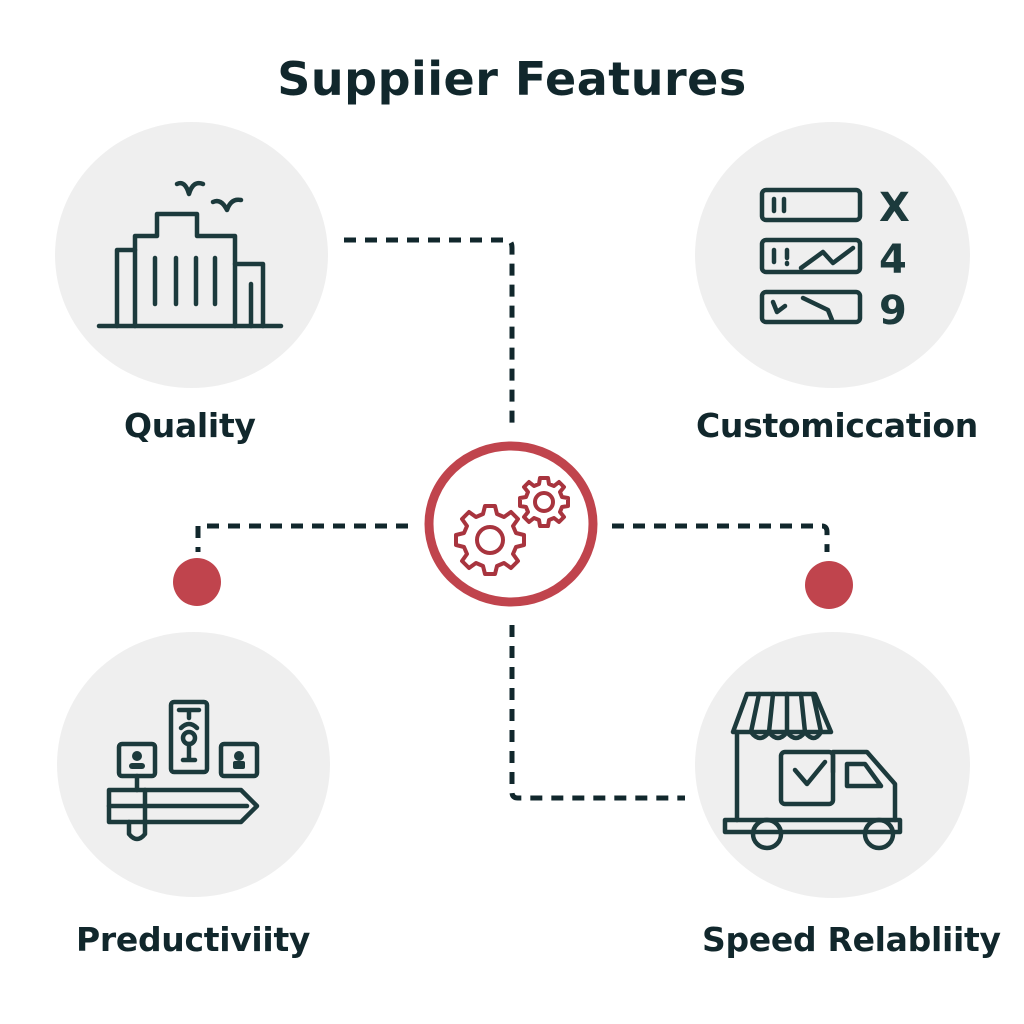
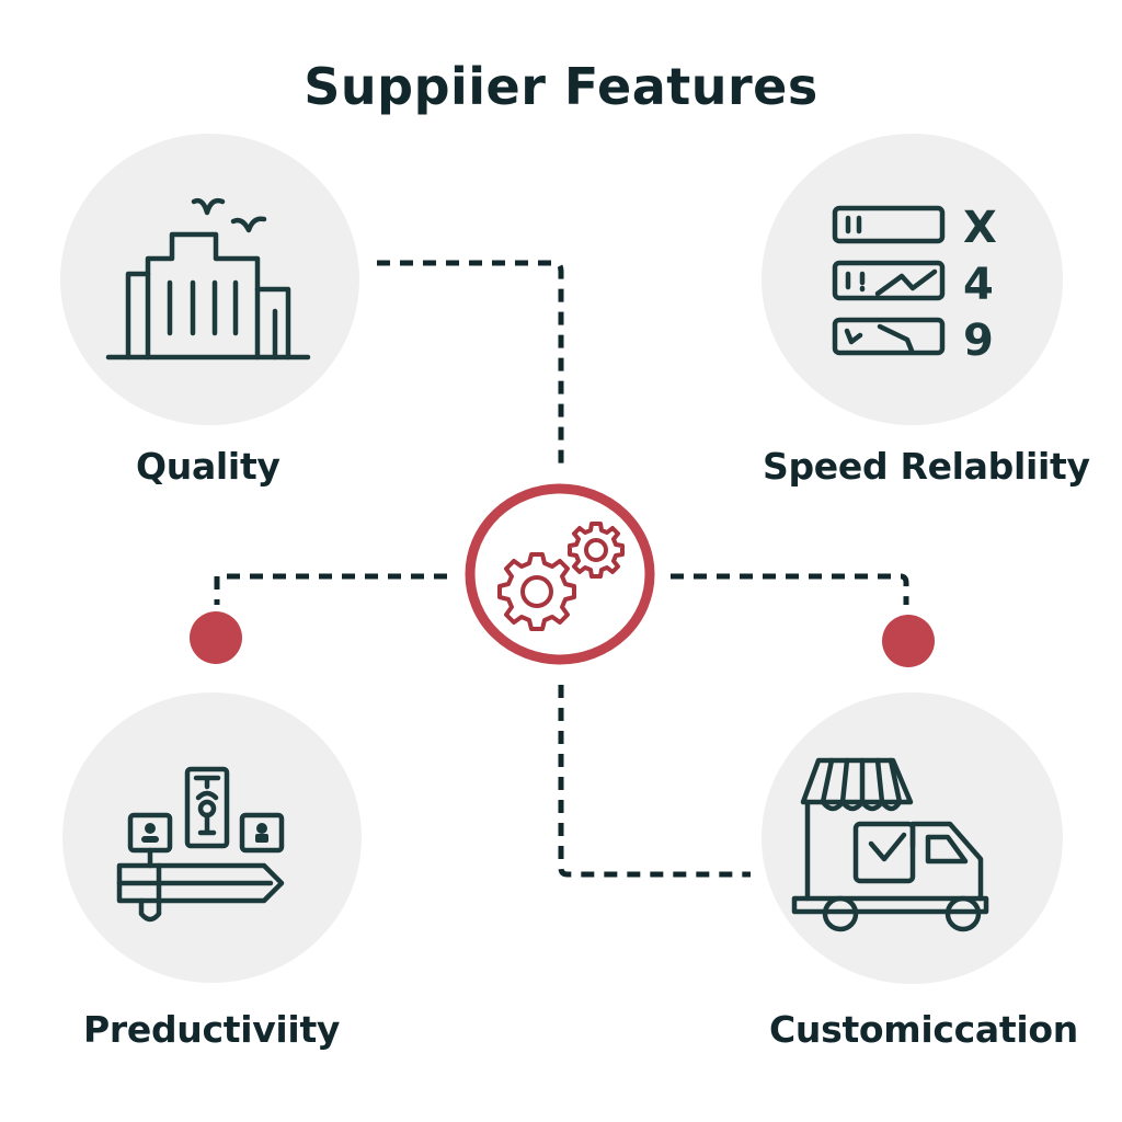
  Suppiier Features
  Quality
  X
  4
  9
- Customiccation
+ Speed Relabliity
  Preductiviity
- Speed Relabliity
+ Customiccation
